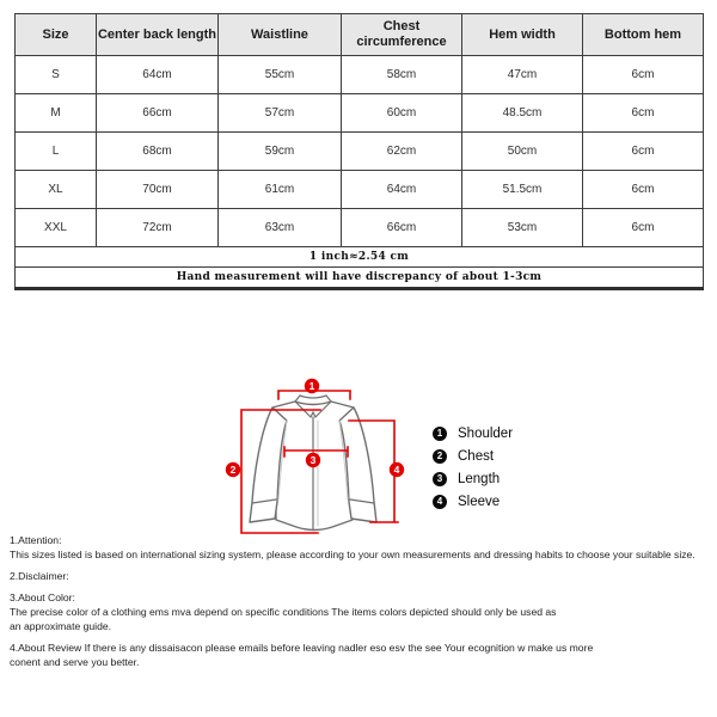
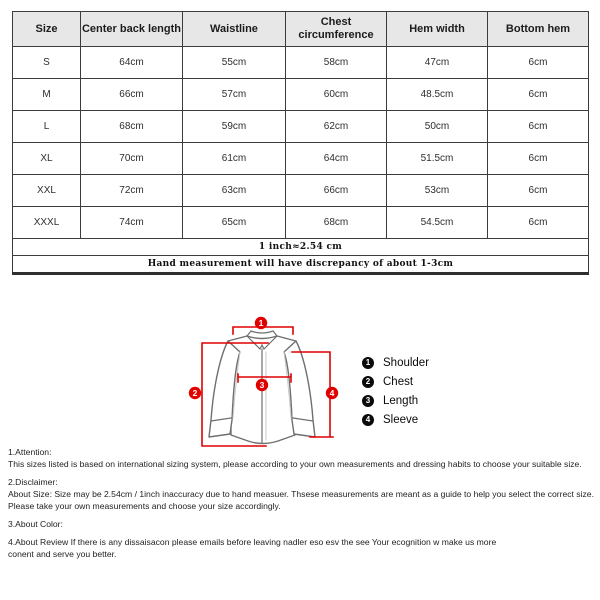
  Size	Center back length	Waistline	Chest circumference	Hem width	Bottom hem
  S	64cm	55cm	58cm	47cm	6cm
  M	66cm	57cm	60cm	48.5cm	6cm
  L	68cm	59cm	62cm	50cm	6cm
  XL	70cm	61cm	64cm	51.5cm	6cm
  XXL	72cm	63cm	66cm	53cm	6cm
+ XXXL	74cm	65cm	68cm	54.5cm	6cm
  1 inch≈2.54 cm
  Hand measurement will have discrepancy of about 1-3cm
  1
  2
  3
  4
  1
  Shoulder
  2
  Chest
  3
  Length
  4
  Sleeve
  1.Attention:
  This sizes listed is based on international sizing system, please according to your own measurements and dressing habits to choose your suitable size.
  2.Disclaimer:
+ About Size: Size may be 2.54cm / 1inch inaccuracy due to hand measuer. Thsese measurements are meant as a guide to help you select the correct size.
+ Please take your own measurements and choose your size accordingly.
  3.About Color:
- The precise color of a clothing ems mva depend on specific conditions The items colors depicted should only be used as
- an approximate guide.
  4.About Review If there is any dissaisacon please emails before leaving nadler eso esv the see Your ecognition w make us more
  conent and serve you better.
